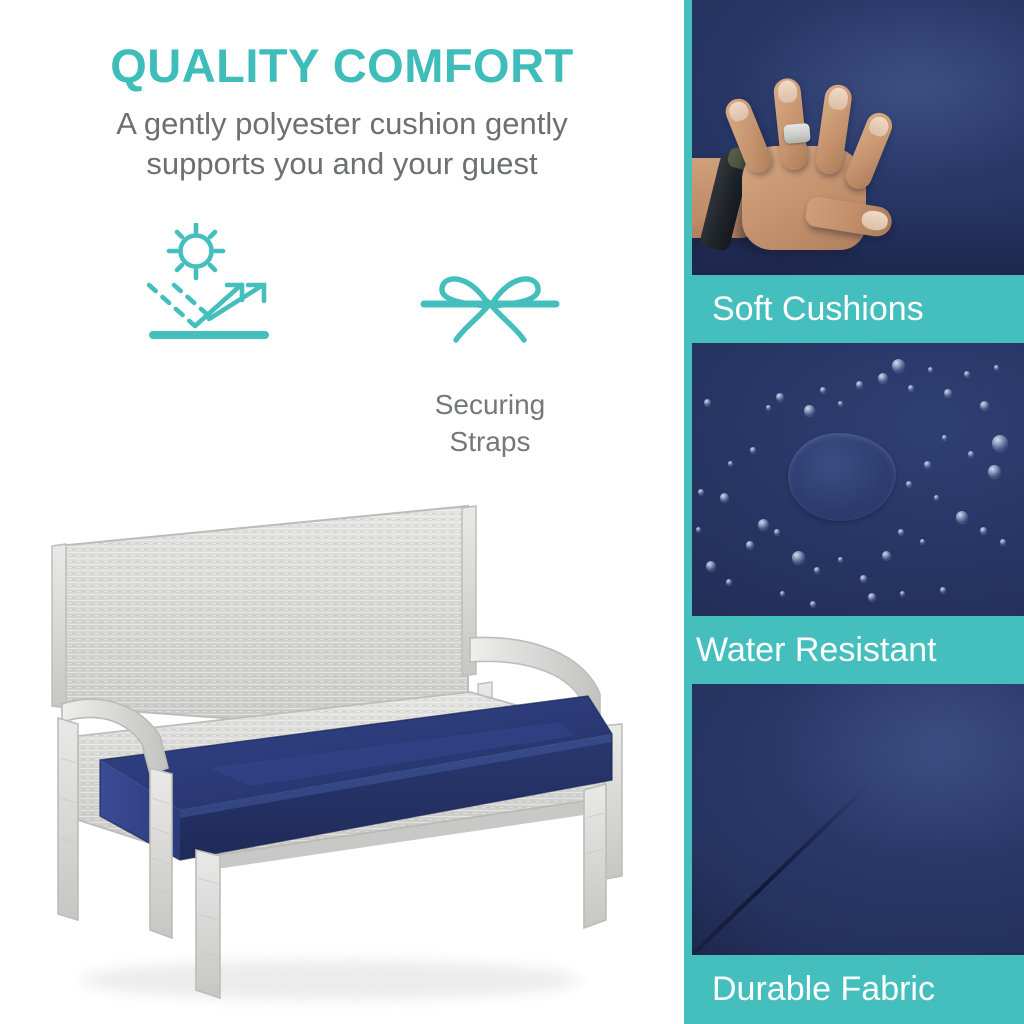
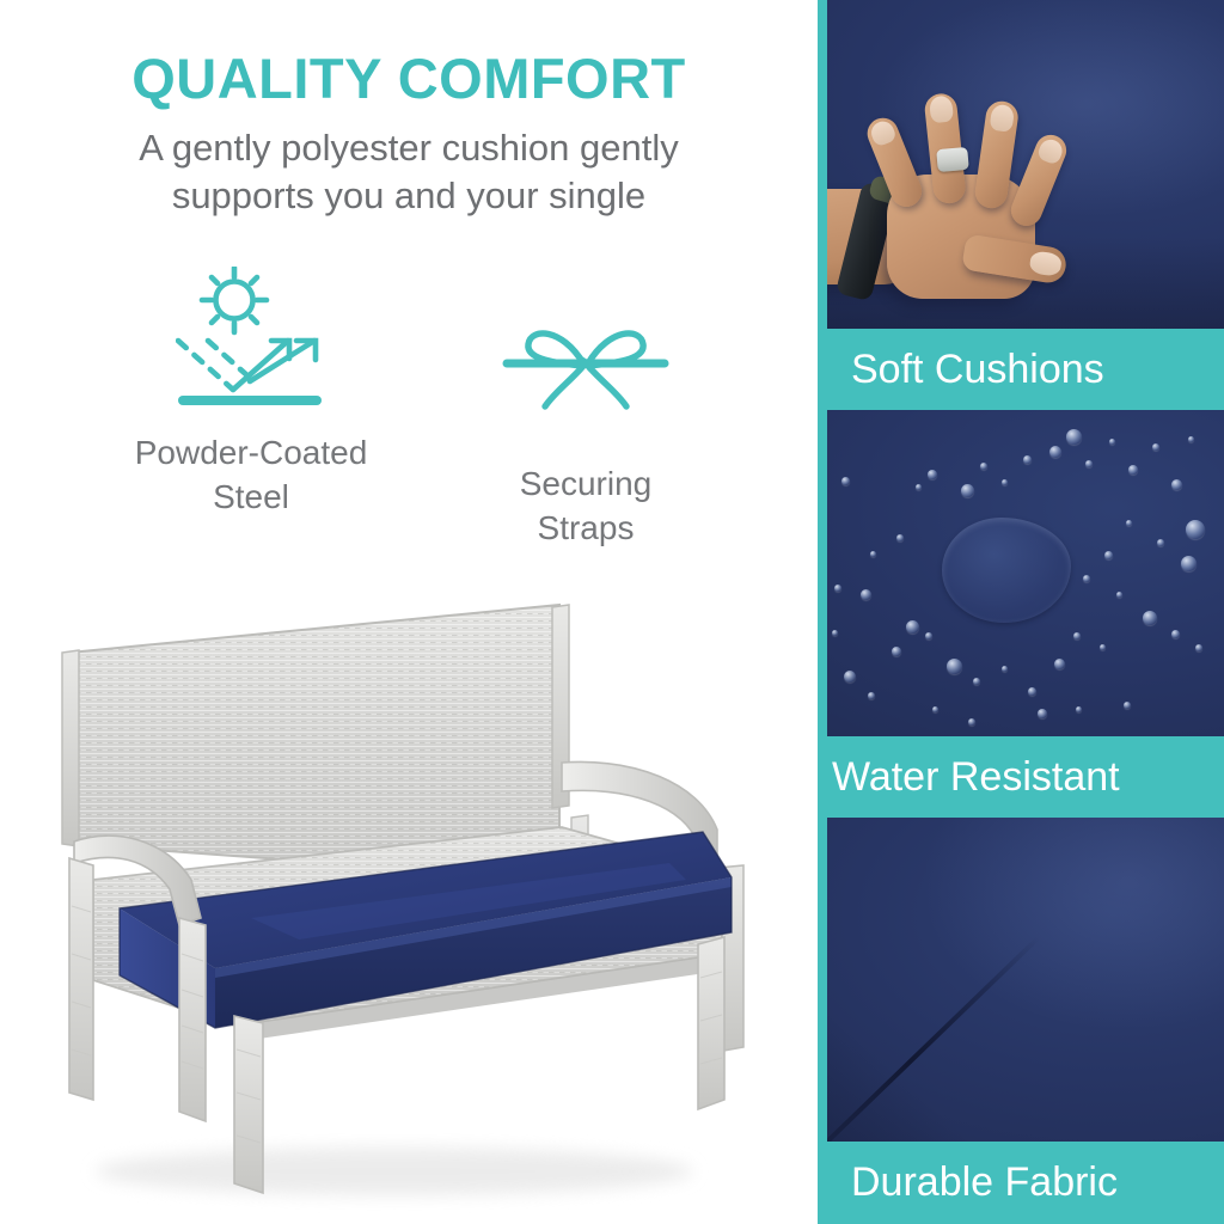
  QUALITY COMFORT
  A gently polyester cushion gently
- supports you and your guest
+ supports you and your single
+ Powder-Coated
+ Steel
  Securing
  Straps
  Soft Cushions
  Water Resistant
  Durable Fabric
